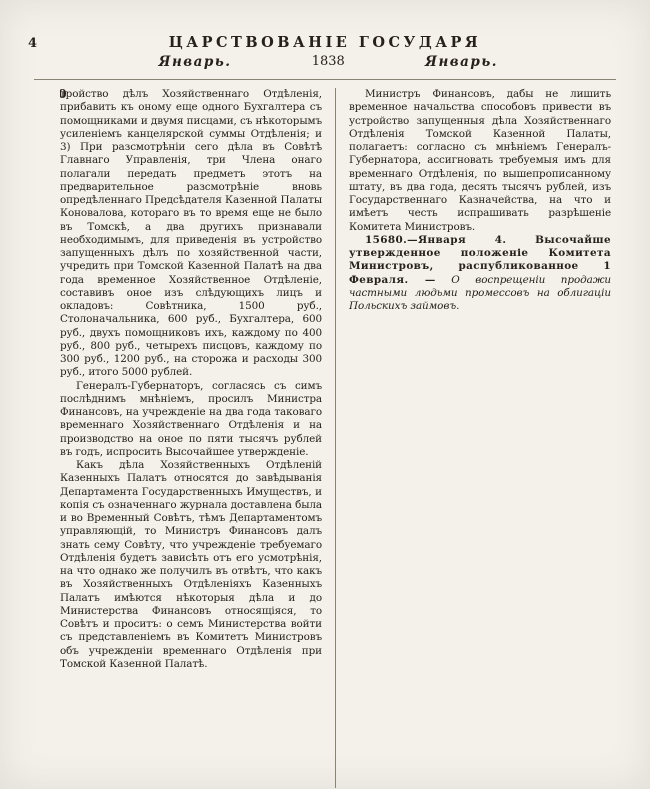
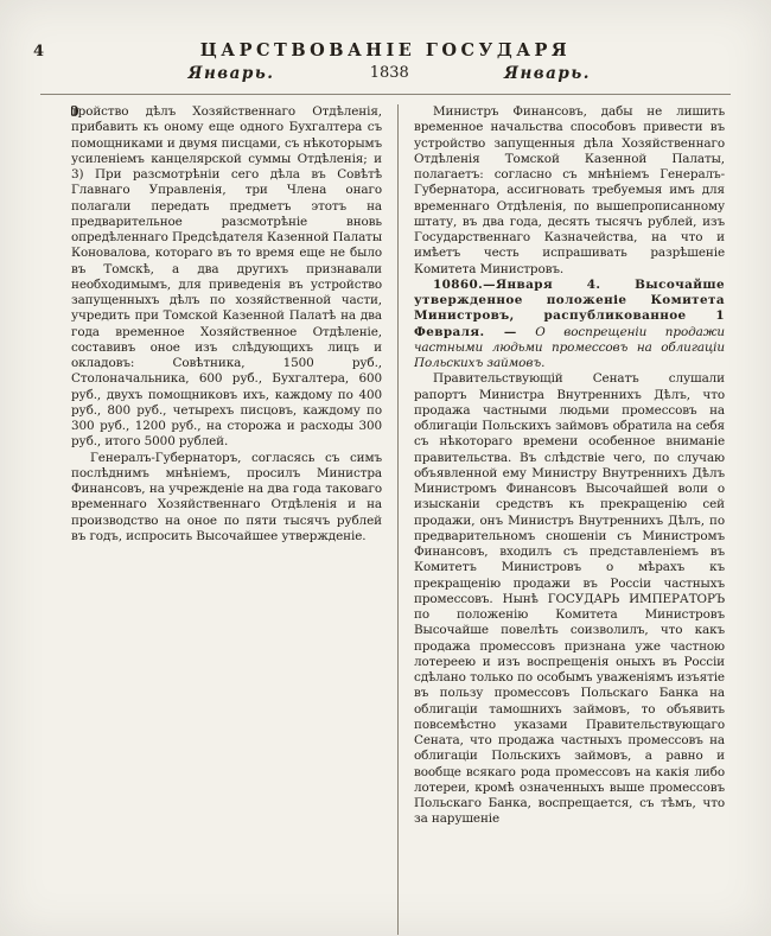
  4
  ЦАРСТВОВАНІЕ ГОСУДАРЯ
  Январь.
  1838
  Январь.
  тройство дѣлъ Хозяйственнаго Отдѣленія, прибавить къ оному еще одного Бухгалтера съ помощниками и двумя писцами, съ нѣкоторымъ усиленіемъ канцелярской суммы Отдѣленія; и 3) При разсмотрѣніи сего дѣла въ Совѣтѣ Главнаго Управленія, три Члена онаго полагали передать предметъ этотъ на предварительное разсмотрѣніе вновь опредѣленнаго Предсѣдателя Казенной Палаты Коновалова, котораго въ то время еще не было въ Томскѣ, а два другихъ признавали необходимымъ, для приведенія въ устройство запущенныхъ дѣлъ по хозяйственной части, учредить при Томской Казенной Палатѣ на два года временное Хозяйственное Отдѣленіе, составивъ оное изъ слѣдующихъ лицъ и окладовъ: Совѣтника, 1500 руб., Столоначальника, 600 руб., Бухгалтера, 600 руб., двухъ помощниковъ ихъ, каждому по 400 руб., 800 руб., четырехъ писцовъ, каждому по 300 руб., 1200 руб., на сторожа и расходы 300 руб., итого 5000 рублей.
  Генералъ-Губернаторъ, согласясь съ симъ послѣднимъ мнѣніемъ, просилъ Министра Финансовъ, на учрежденіе на два года таковаго временнаго Хозяйственнаго Отдѣленія и на производство на оное по пяти тысячъ рублей въ годъ, испросить Высочайшее утвержденіе.
- Какъ дѣла Хозяйственныхъ Отдѣленій Казенныхъ Палатъ относятся до завѣдыванія Департамента Государственныхъ Имуществъ, и копія съ означеннаго журнала доставлена была и во Временный Совѣтъ, тѣмъ Департаментомъ управляющій, то Министръ Финансовъ далъ знать сему Совѣту, что учрежденіе требуемаго Отдѣленія будетъ зависѣть отъ его усмотрѣнія, на что однако же получилъ въ отвѣтъ, что какъ въ Хозяйственныхъ Отдѣленіяхъ Казенныхъ Палатъ имѣются нѣкоторыя дѣла и до Министерства Финансовъ относящіяся, то Совѣтъ и проситъ: о семъ Министерства войти съ представленіемъ въ Комитетъ Министровъ объ учрежденіи временнаго Отдѣленія при Томской Казенной Палатѣ.
  Министръ Финансовъ, дабы не лишить временное начальства способовъ привести въ устройство запущенныя дѣла Хозяйственнаго Отдѣленія Томской Казенной Палаты, полагаетъ: согласно съ мнѣніемъ Генералъ-Губернатора, ассигновать требуемыя имъ для временнаго Отдѣленія, по вышепрописанному штату, въ два года, десять тысячъ рублей, изъ Государственнаго Казначейства, на что и имѣетъ честь испрашивать разрѣшеніе Комитета Министровъ.
- 15680.—Января 4. Высочайше утвержденное положеніе Комитета Министровъ, распубликованное 1 Февраля. — О воспрещеніи продажи частными людьми промессовъ на облигаціи Польскихъ займовъ.
+ 10860.—Января 4. Высочайше утвержденное положеніе Комитета Министровъ, распубликованное 1 Февраля. — О воспрещеніи продажи частными людьми промессовъ на облигаціи Польскихъ займовъ.
+ Правительствующій Сенатъ слушали рапортъ Министра Внутреннихъ Дѣлъ, что продажа частными людьми промессовъ на облигаціи Польскихъ займовъ обратила на себя съ нѣкотораго времени особенное вниманіе правительства. Въ слѣдствіе чего, по случаю объявленной ему Министру Внутреннихъ Дѣлъ Министромъ Финансовъ Высочайшей воли о изысканіи средствъ къ прекращенію сей продажи, онъ Министръ Внутреннихъ Дѣлъ, по предварительномъ сношеніи съ Министромъ Финансовъ, входилъ съ представленіемъ въ Комитетъ Министровъ о мѣрахъ къ прекращенію продажи въ Россіи частныхъ промессовъ. Нынѣ ГОСУДАРЬ ИМПЕРАТОРЪ по положенію Комитета Министровъ Высочайше повелѣть соизволилъ, что какъ продажа промессовъ признана уже частною лотереею и изъ воспрещенія оныхъ въ Россіи сдѣлано только по особымъ уваженіямъ изъятіе въ пользу промессовъ Польскаго Банка на облигаціи тамошнихъ займовъ, то объявить повсемѣстно указами Правительствующаго Сената, что продажа частныхъ промессовъ на облигаціи Польскихъ займовъ, а равно и вообще всякаго рода промессовъ на какія либо лотереи, кромѣ означенныхъ выше промессовъ Польскаго Банка, воспрещается, съ тѣмъ, что за нарушеніе
